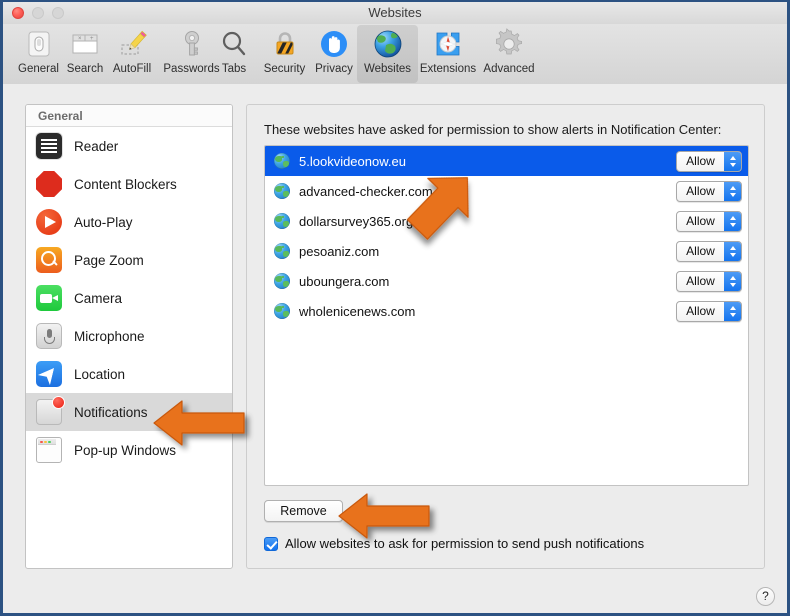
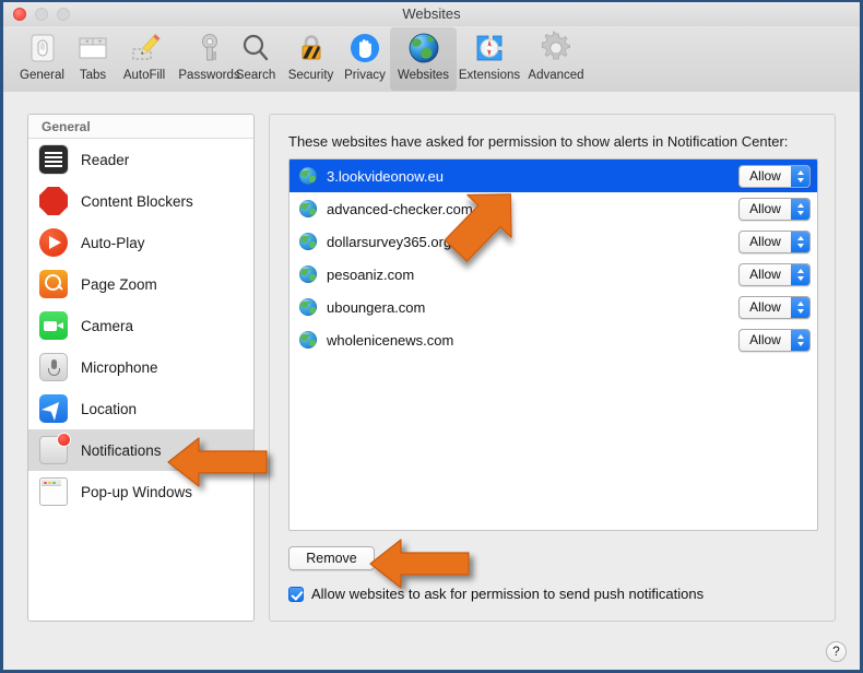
  Websites
  General
- Search
+ Tabs
  AutoFill
  Passwords
- Tabs
+ Search
  Security
  Privacy
  Websites
  Extensions
  Advanced
  General
  Reader
  Content Blockers
  Auto-Play
  Page Zoom
  Camera
  Microphone
  Location
  Notifications
  Pop-up Windows
  These websites have asked for permission to show alerts in Notification Center:
- 5.lookvideonow.eu
+ 3.lookvideonow.eu
  Allow
  advanced-checker.com
  Allow
  dollarsurvey365.or
  Allow
  pesoaniz.com
  Allow
  uboungera.com
  Allow
  wholenicenews.com
  Allow
  Remove
  Allow websites to ask for permission to send push notifications
  ?
